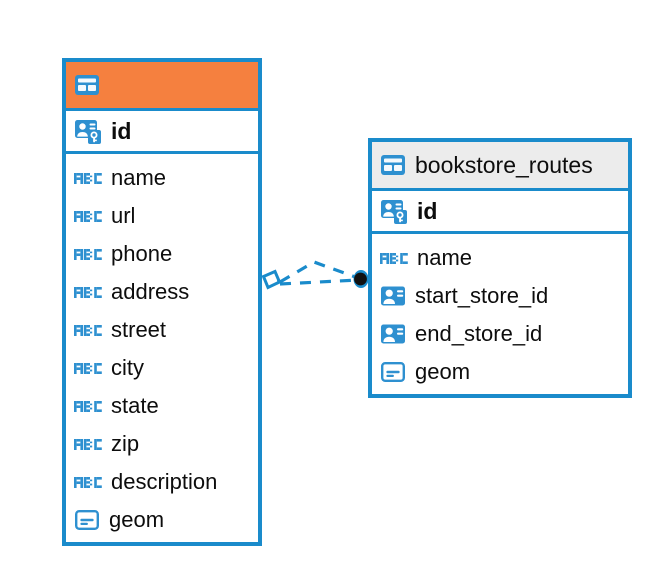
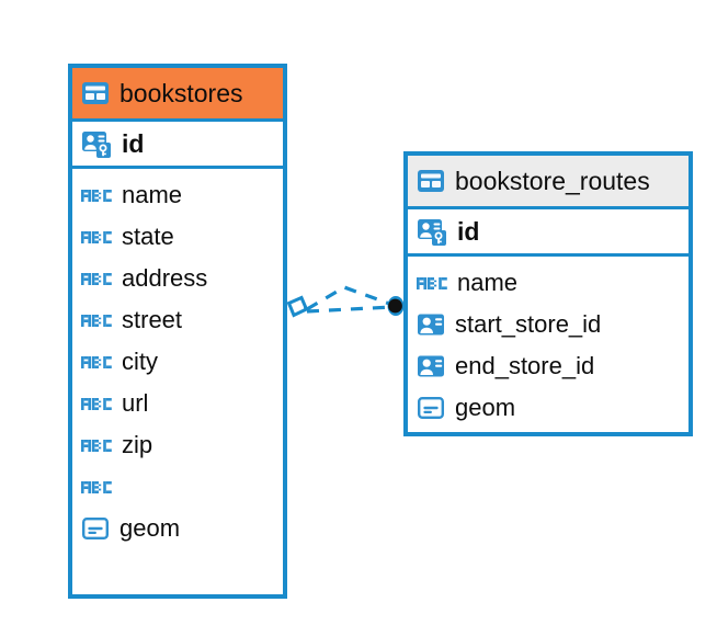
+ bookstores
  id
  name
- url
+ state
- phone
  address
  street
  city
- state
+ url
  zip
- description
  geom
  bookstore_routes
  id
  name
  start_store_id
  end_store_id
  geom
